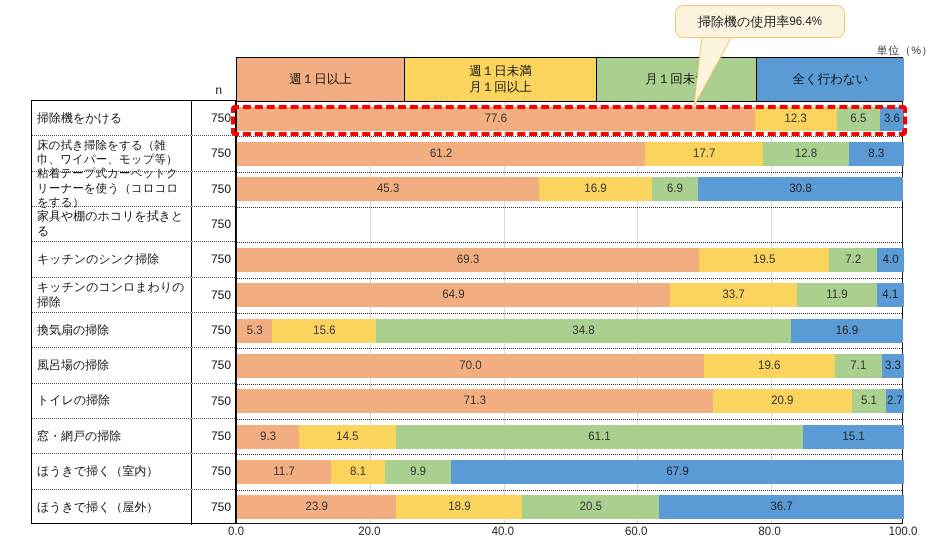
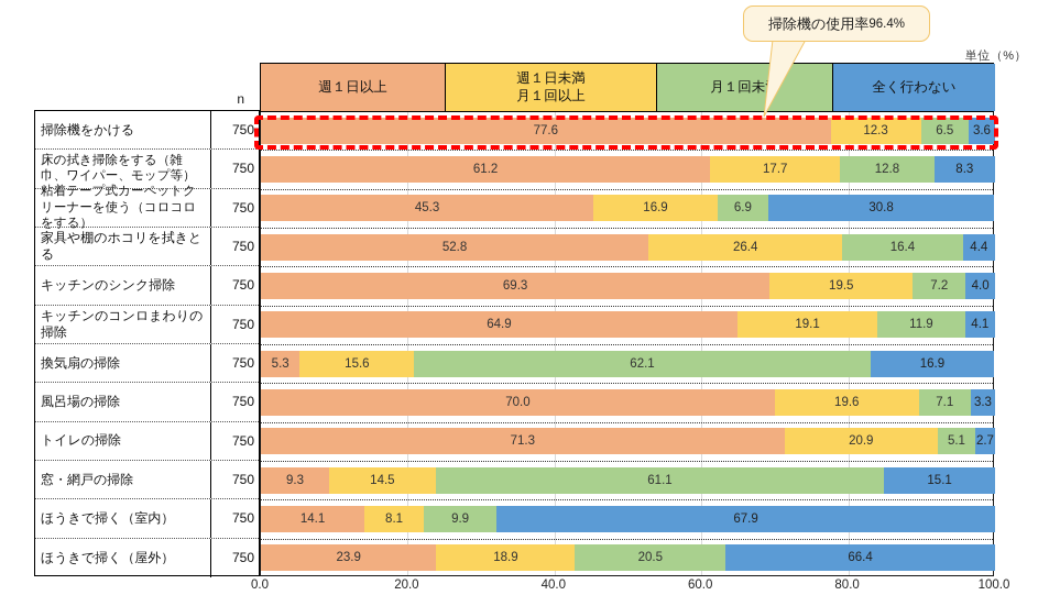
  掃除機の使用率
  96.4%
  単位（%）
  n
  週１日以上
  週１日未満
  月１回以上
  月１回未
  全く行わない
  掃除機をかける
  750
  床の拭き掃除をする（雑巾、ワイパー、モップ等）
  750
  粘着テープ式カーペットクリーナーを使う（コロコロをする）
  750
  家具や棚のホコリを拭きとる
  750
  キッチンのシンク掃除
  750
  キッチンのコンロまわりの掃除
  750
  換気扇の掃除
  750
  風呂場の掃除
  750
  トイレの掃除
  750
  窓・網戸の掃除
  750
  ほうきで掃く（室内）
  750
  ほうきで掃く（屋外）
  750
  77.6
  12.3
  6.5
  3.6
  61.2
  17.7
  12.8
  8.3
  45.3
  16.9
  6.9
  30.8
+ 52.8
+ 26.4
+ 16.4
+ 4.4
  69.3
  19.5
  7.2
  4.0
  64.9
- 33.7
+ 19.1
  11.9
  4.1
  5.3
  15.6
- 34.8
+ 62.1
  16.9
  70.0
  19.6
  7.1
  3.3
  71.3
  20.9
  5.1
  2.7
  9.3
  14.5
  61.1
  15.1
- 11.7
+ 14.1
  8.1
  9.9
  67.9
  23.9
  18.9
  20.5
- 36.7
+ 66.4
  0.0
  20.0
  40.0
  60.0
  80.0
  100.0
